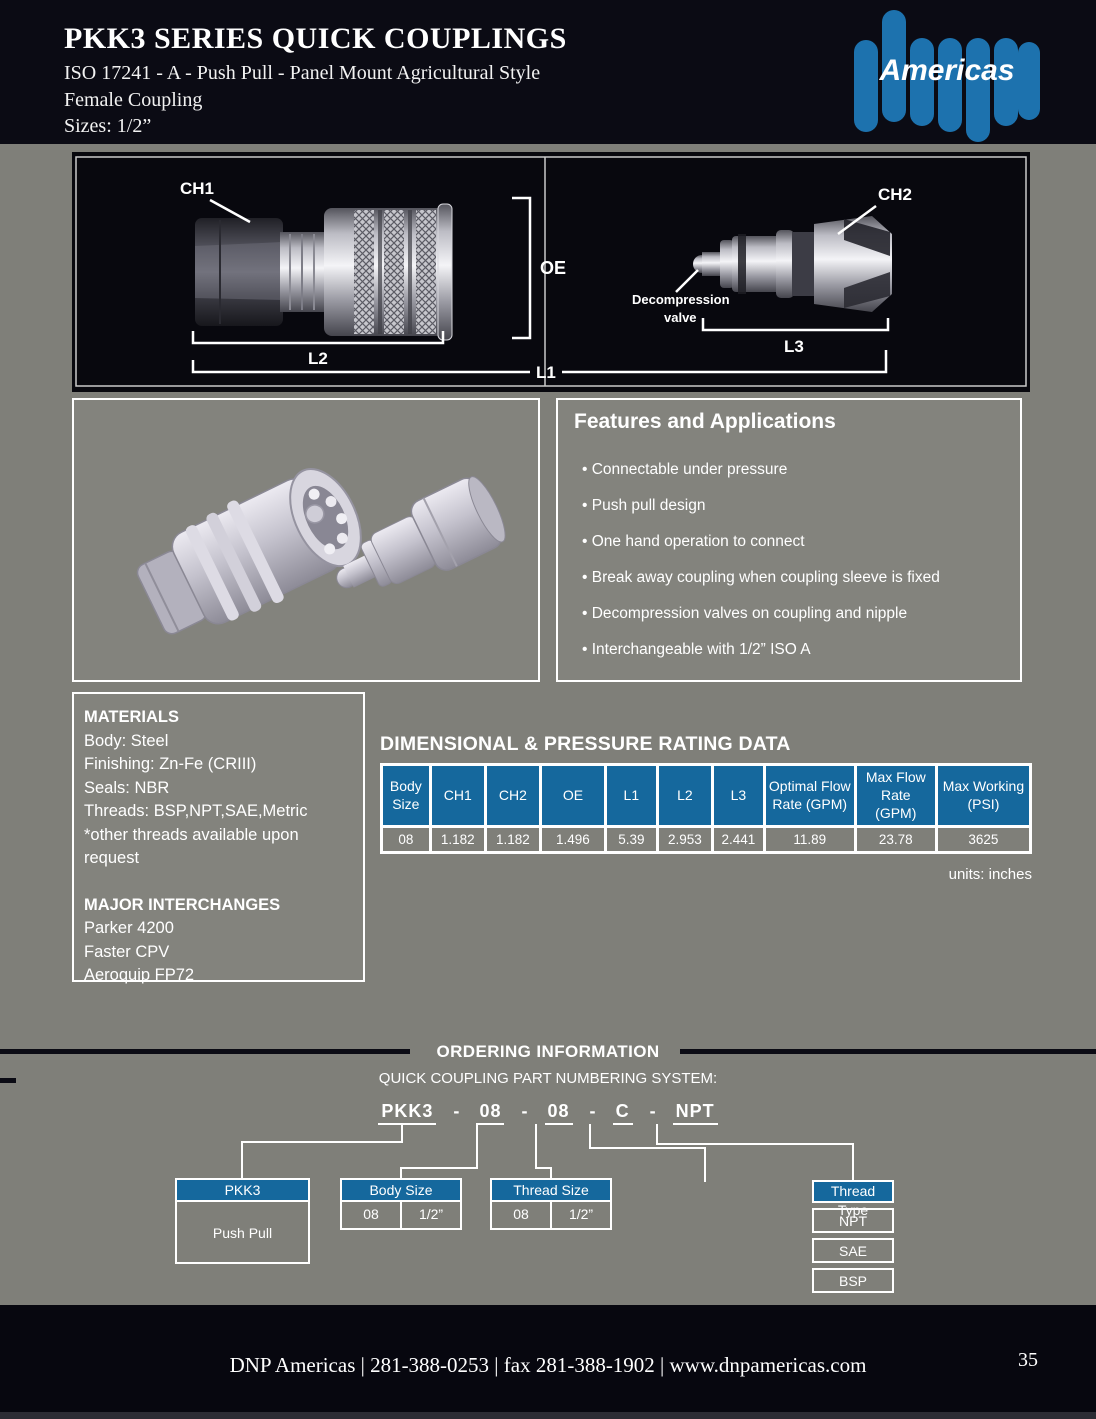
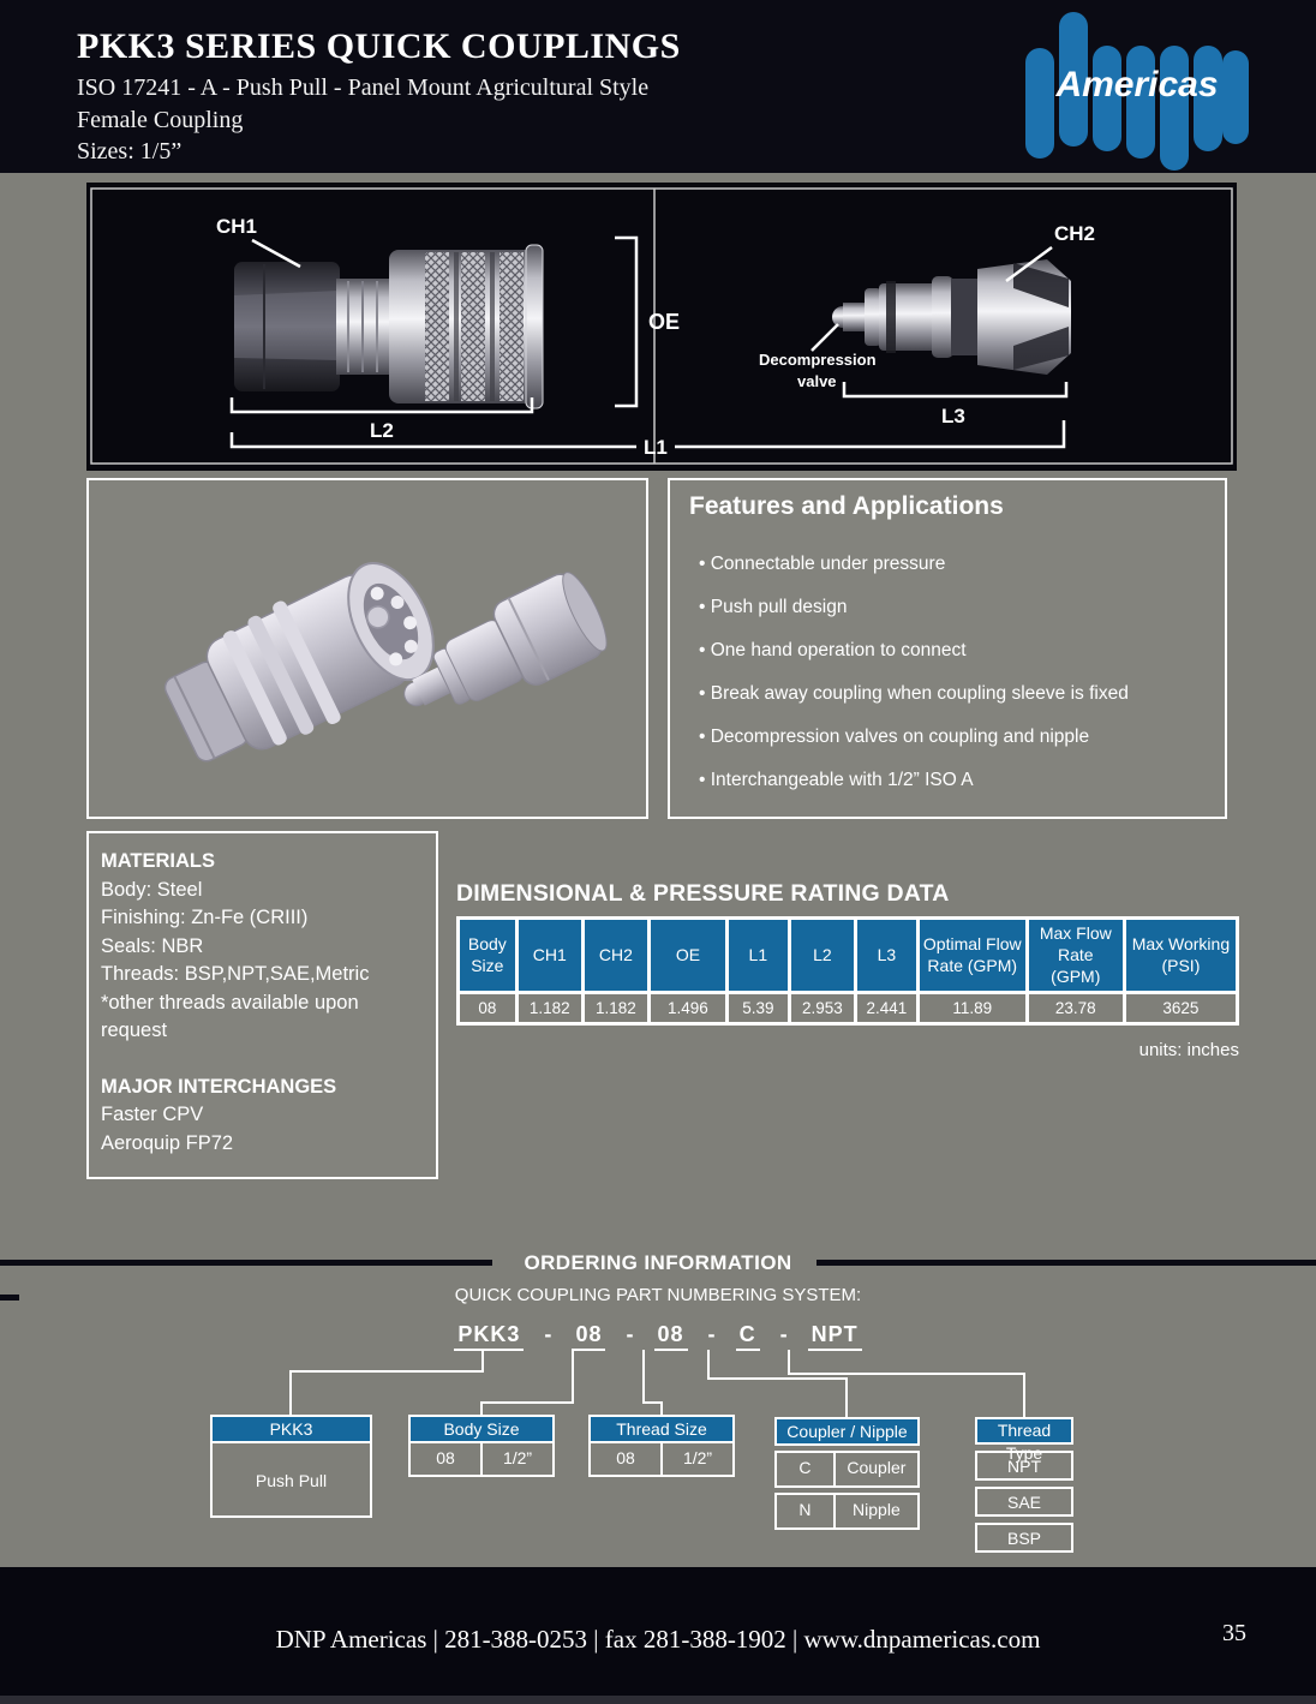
  PKK3 SERIES QUICK COUPLINGS
  ISO 17241 - A - Push Pull - Panel Mount Agricultural Style
  Female Coupling
- Sizes: 1/2”
+ Sizes: 1/5”
  Americas
  CH1
  OE
  L2
  L1
  CH2
  Decompression
  valve
  L3
  Features and Applications
  Connectable under pressure
  Push pull design
  One hand operation to connect
  Break away coupling when coupling sleeve is fixed
  Decompression valves on coupling and nipple
  Interchangeable with 1/2” ISO A
  MATERIALS
  Body: Steel
  Finishing: Zn-Fe (CRIII)
  Seals: NBR
  Threads: BSP,NPT,SAE,Metric
  *other threads available upon request
  MAJOR INTERCHANGES
- Parker 4200
  Faster CPV
  Aeroquip FP72
  DIMENSIONAL & PRESSURE RATING DATA
  Body Size	CH1	CH2	OE	L1	L2	L3	Optimal Flow Rate (GPM)	Max Flow Rate (GPM)	Max Working (PSI)
  08	1.182	1.182	1.496	5.39	2.953	2.441	11.89	23.78	3625
  units: inches
  ORDERING INFORMATION
  QUICK COUPLING PART NUMBERING SYSTEM:
  PKK3 - 08 - 08 - C - NPT
  PKK3
  Push Pull
  Body Size
  08
  1/2”
  Thread Size
  08
  1/2”
+ Coupler / Nipple
+ C
+ Coupler
+ N
+ Nipple
  Thread Type
  NPT
  SAE
  BSP
  DNP Americas | 281-388-0253 | fax 281-388-1902 | www.dnpamericas.com
  35
